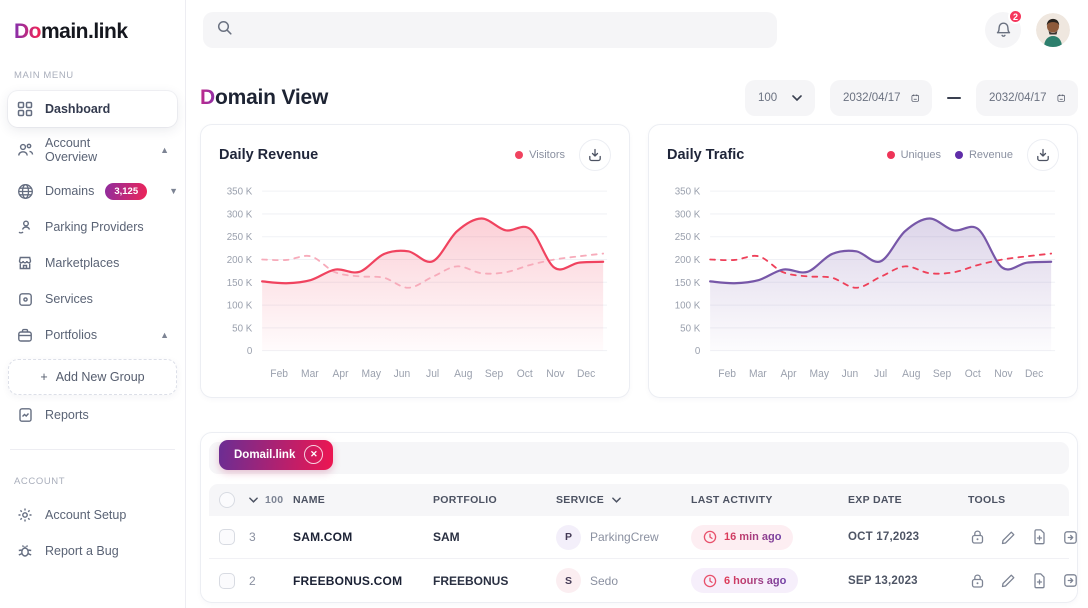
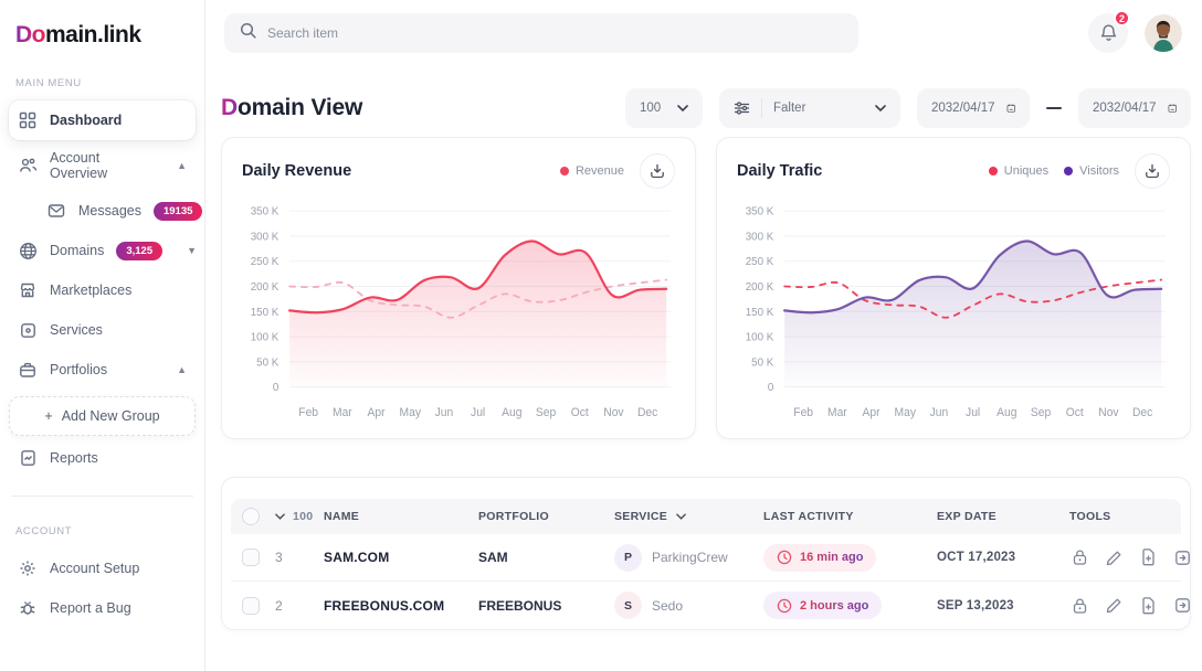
  Domain.link
  MAIN MENU
  Dashboard
  Account Overview
  ▲
+ Messages
+ 19135
  Domains
  3,125
  ▼
- Parking Providers
  Marketplaces
  Services
  Portfolios
  ▲
  +
  Add New Group
  Reports
  ACCOUNT
  Account Setup
  Report a Bug
+ Search item
  2
  Domain View
  100
+ Falter
  2032/04/17
  2032/04/17
  Daily Revenue
- Visitors
+ Revenue
  350 K
  300 K
  250 K
  200 K
  150 K
  100 K
  50 K
  0
  Feb
  Mar
  Apr
  May
  Jun
  Jul
  Aug
  Sep
  Oct
  Nov
  Dec
  Daily Trafic
  Uniques
- Revenue
+ Visitors
  350 K
  300 K
  250 K
  200 K
  150 K
  100 K
  50 K
  0
  Feb
  Mar
  Apr
  May
  Jun
  Jul
  Aug
  Sep
  Oct
  Nov
  Dec
- Domail.link
- ✕
  100
  NAME
  PORTFOLIO
  SERVICE
  LAST ACTIVITY
  EXP DATE
  TOOLS
  3
  SAM.COM
  SAM
  P
  ParkingCrew
  16 min ago
  OCT 17,2023
  2
  FREEBONUS.COM
  FREEBONUS
  S
  Sedo
- 6 hours ago
+ 2 hours ago
  SEP 13,2023
